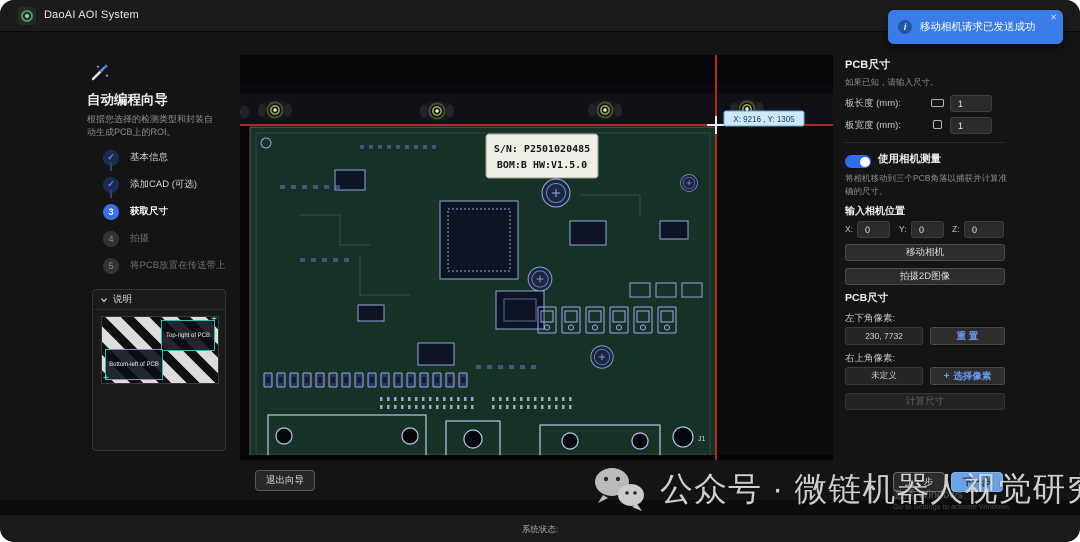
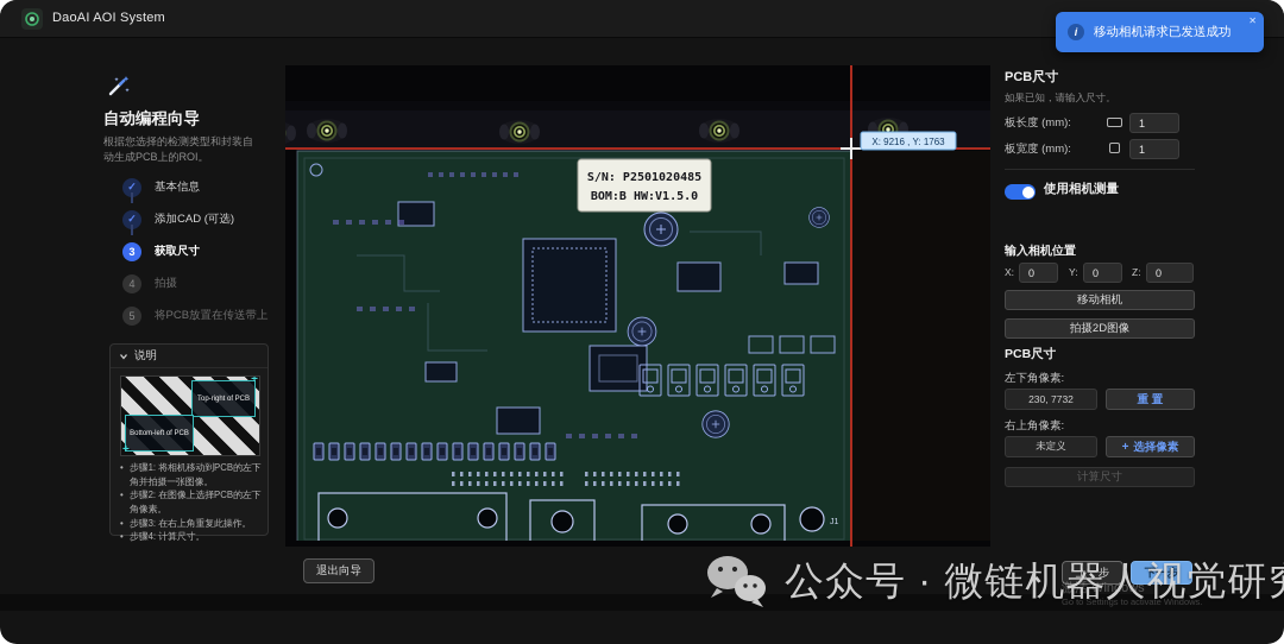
  DaoAI AOI System
  i
  移动相机请求已发送成功
  ✕
  自动编程向导
  根据您选择的检测类型和封装自动生成PCB上的ROI。
  ✓
  基本信息
  ✓
  添加CAD (可选)
  3
  获取尺寸
  4
  拍摄
  5
  将PCB放置在传送带上
  说明
  +
  +
+ 步骤1: 将相机移动到PCB的左下角并拍摄一张图像。
+ 步骤2: 在图像上选择PCB的左下角像素。
+ 步骤3: 在右上角重复此操作。
+ 步骤4: 计算尺寸。
  S/N: P2501020485
  BOM:B HW:V1.5.0
- X: 9216 , Y: 1305
+ X: 9216 , Y: 1763
  PCB尺寸
  如果已知，请输入尺寸。
  板长度 (mm):
  1
  板宽度 (mm):
  1
  使用相机测量
- 将相机移动到三个PCB角落以捕获并计算准确的尺寸。
  输入相机位置
  X:
  0
  Y:
  0
  Z:
  0
  移动相机
  拍摄2D图像
  PCB尺寸
  左下角像素:
  230, 7732
  重 置
  右上角像素:
  未定义
  +
  选择像素
  计算尺寸
  退出向导
  上一步
  下一步
  激活 Windows
  Go to Settings to activate Windows.
  公众号 · 微链机器人视觉研
- 系统状态:
